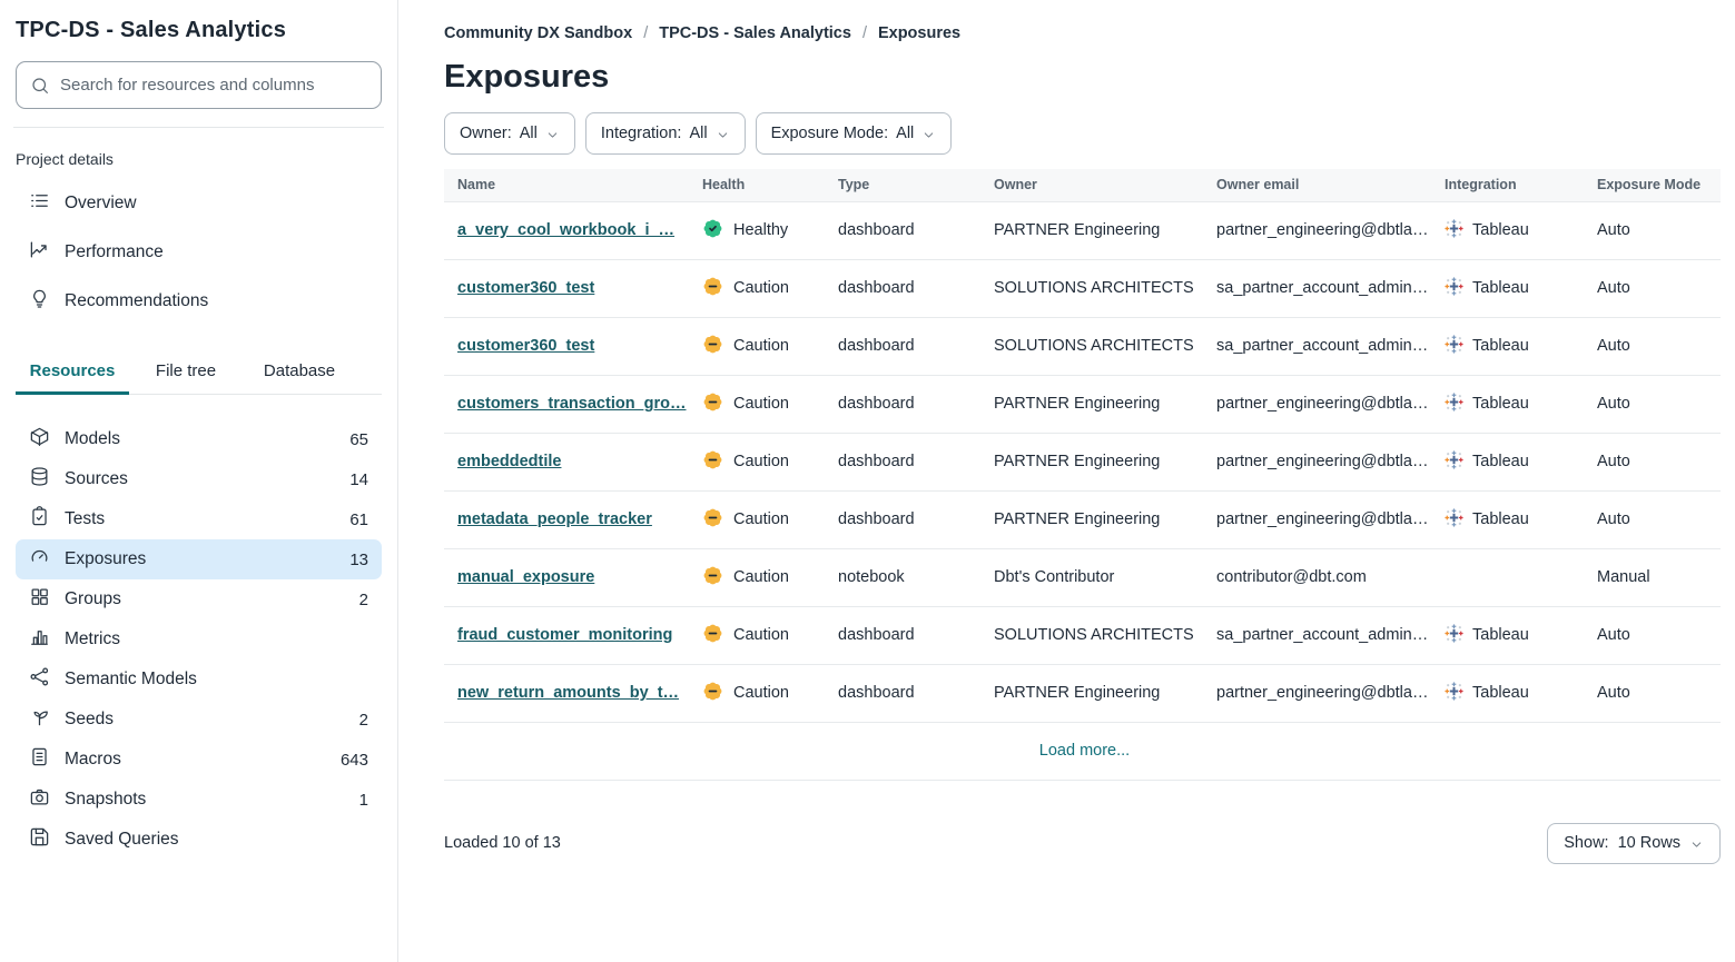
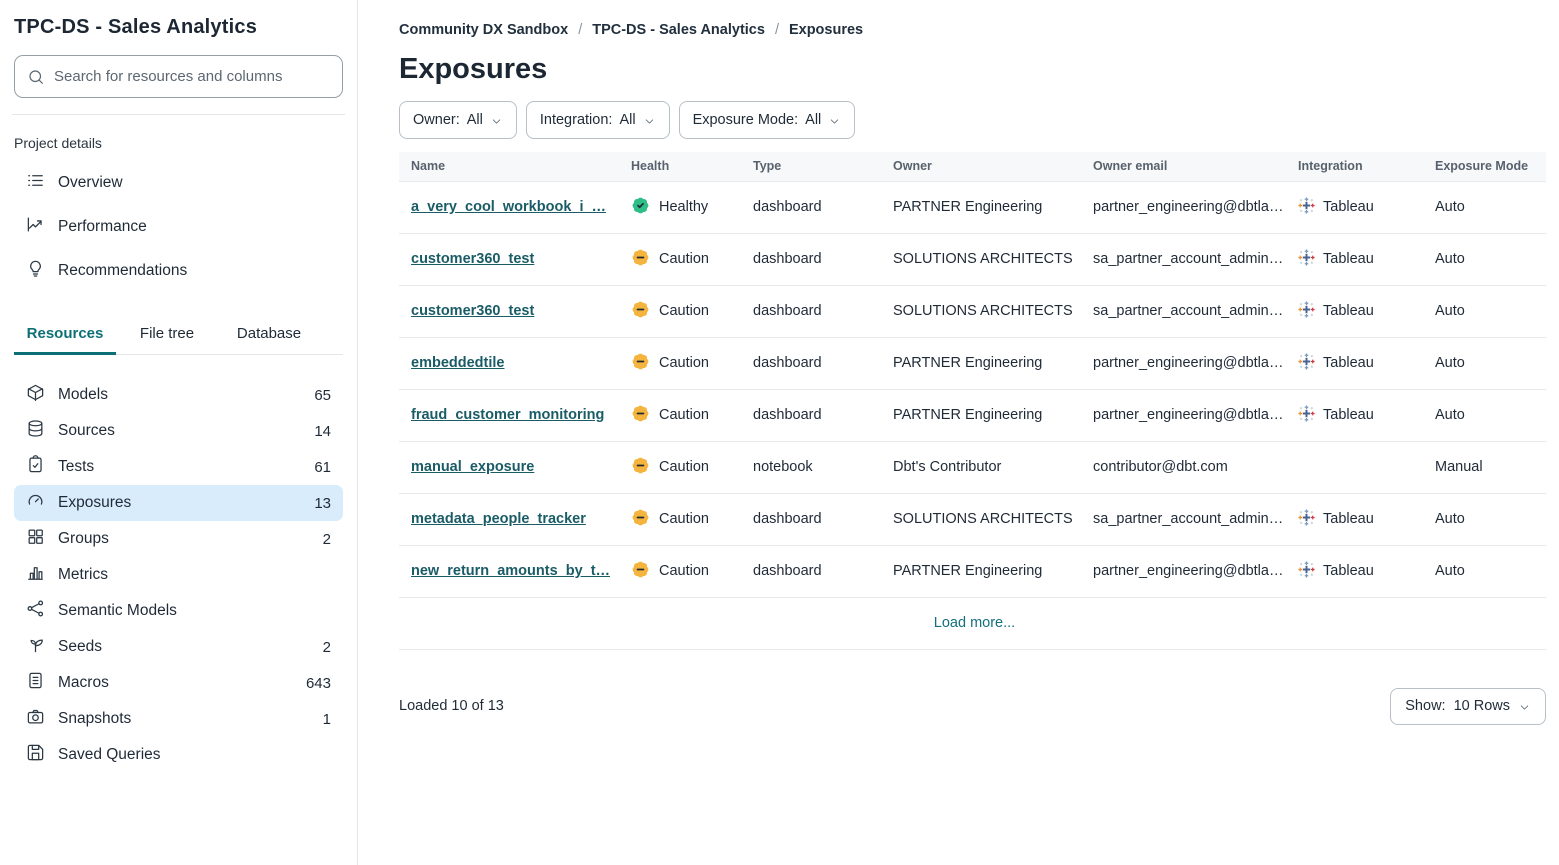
  TPC-DS - Sales Analytics
  Search for resources and columns
  Project details
  Overview
  Performance
  Recommendations
  Resources
  File tree
  Database
  Models
  65
  Sources
  14
  Tests
  61
  Exposures
  13
  Groups
  2
  Metrics
  Semantic Models
  Seeds
  2
  Macros
  643
  Snapshots
  1
  Saved Queries
  Community DX Sandbox
  /
  TPC-DS - Sales Analytics
  /
  Exposures
  Exposures
  Owner:
  All
  Integration:
  All
  Exposure Mode:
  All
  Name	Health	Type	Owner	Owner email	Integration	Exposure Mode
  a_very_cool_workbook_i_…	Healthy	dashboard	PARTNER Engineering	partner_engineering@dbtla…	Tableau	Auto
  customer360_test	Caution	dashboard	SOLUTIONS ARCHITECTS	sa_partner_account_admin…	Tableau	Auto
  customer360_test	Caution	dashboard	SOLUTIONS ARCHITECTS	sa_partner_account_admin…	Tableau	Auto
- customers_transaction_gro…	Caution	dashboard	PARTNER Engineering	partner_engineering@dbtla…	Tableau	Auto
  embeddedtile	Caution	dashboard	PARTNER Engineering	partner_engineering@dbtla…	Tableau	Auto
- metadata_people_tracker	Caution	dashboard	PARTNER Engineering	partner_engineering@dbtla…	Tableau	Auto
+ fraud_customer_monitoring	Caution	dashboard	PARTNER Engineering	partner_engineering@dbtla…	Tableau	Auto
  manual_exposure	Caution	notebook	Dbt's Contributor	contributor@dbt.com		Manual
- fraud_customer_monitoring	Caution	dashboard	SOLUTIONS ARCHITECTS	sa_partner_account_admin…	Tableau	Auto
+ metadata_people_tracker	Caution	dashboard	SOLUTIONS ARCHITECTS	sa_partner_account_admin…	Tableau	Auto
  new_return_amounts_by_t…	Caution	dashboard	PARTNER Engineering	partner_engineering@dbtla…	Tableau	Auto
  Load more...
  Loaded 10 of 13
  Show:
  10 Rows
